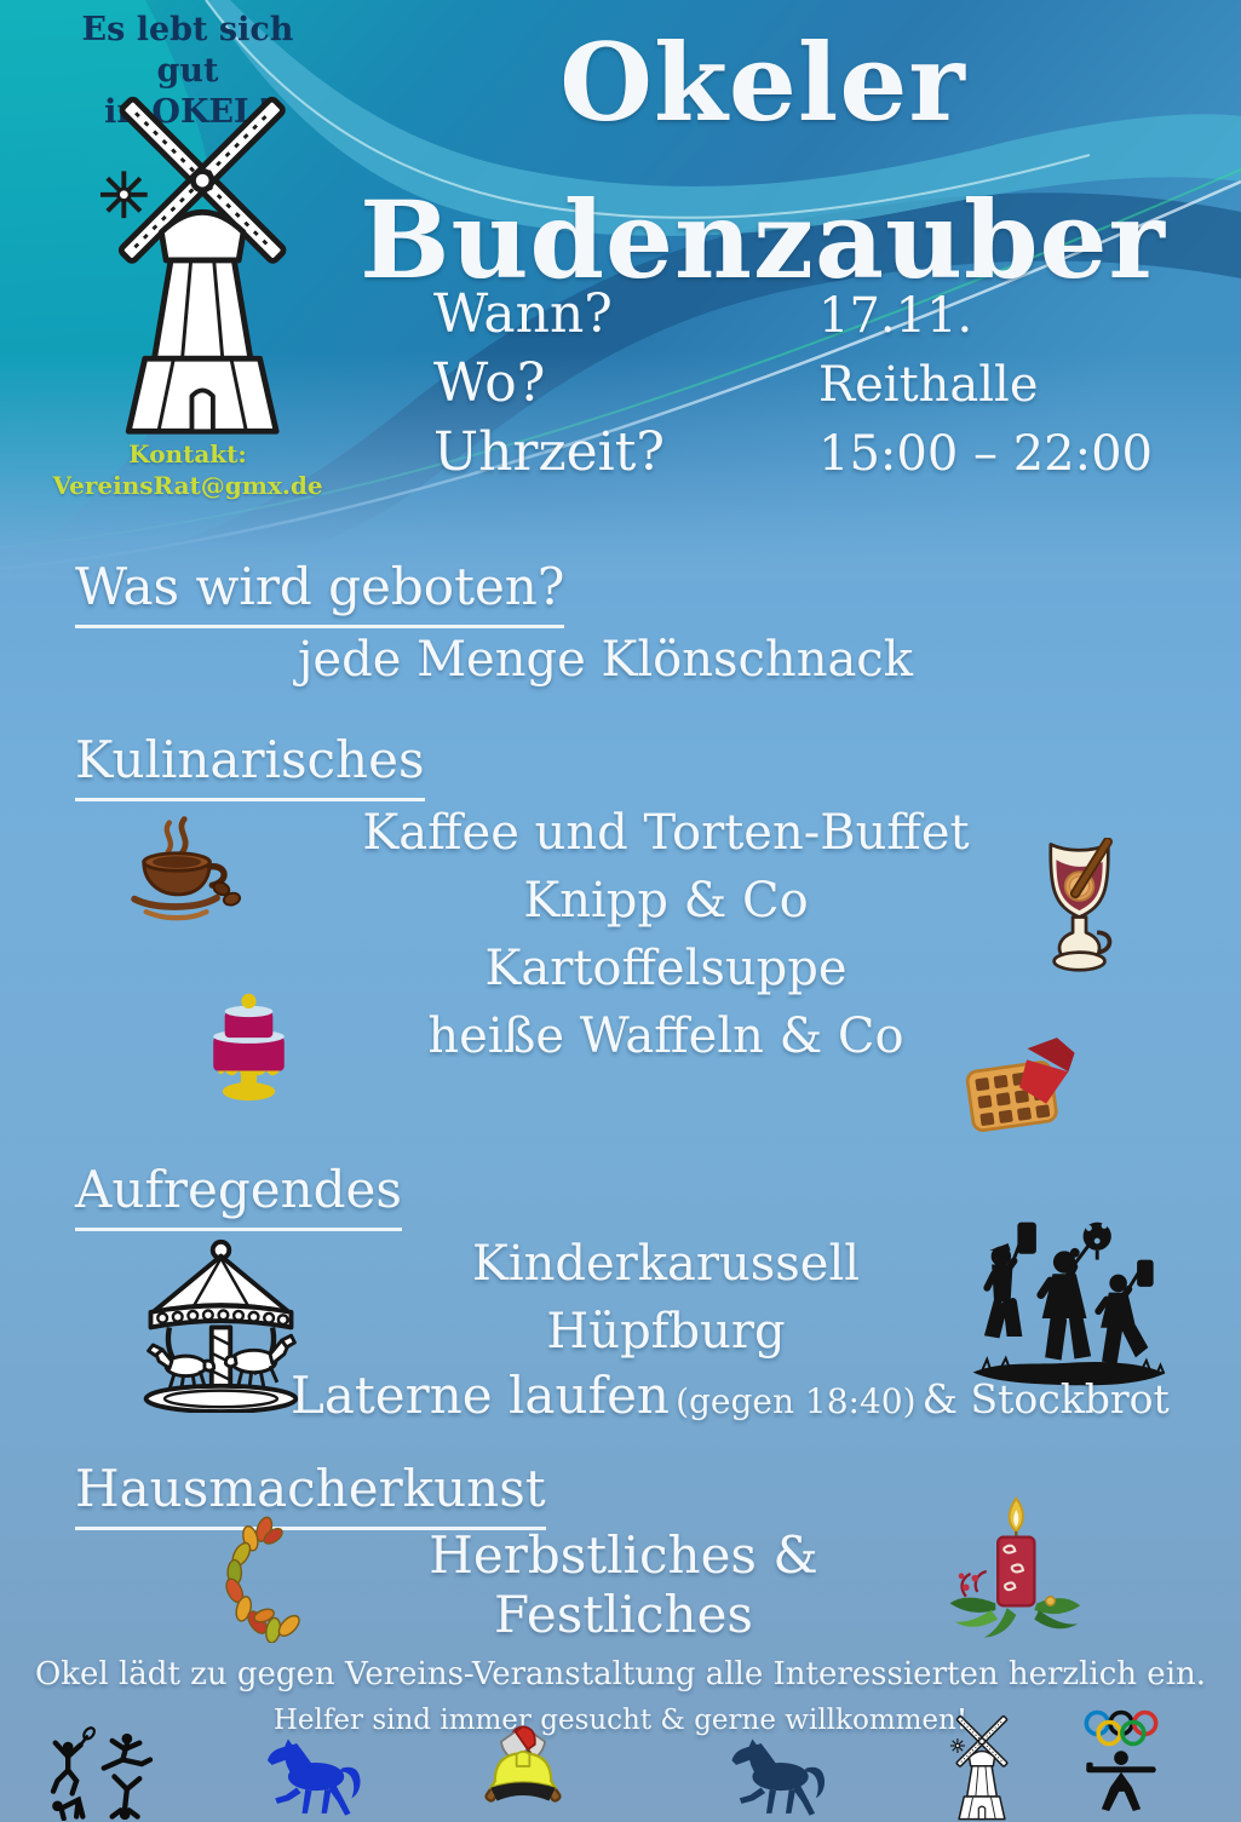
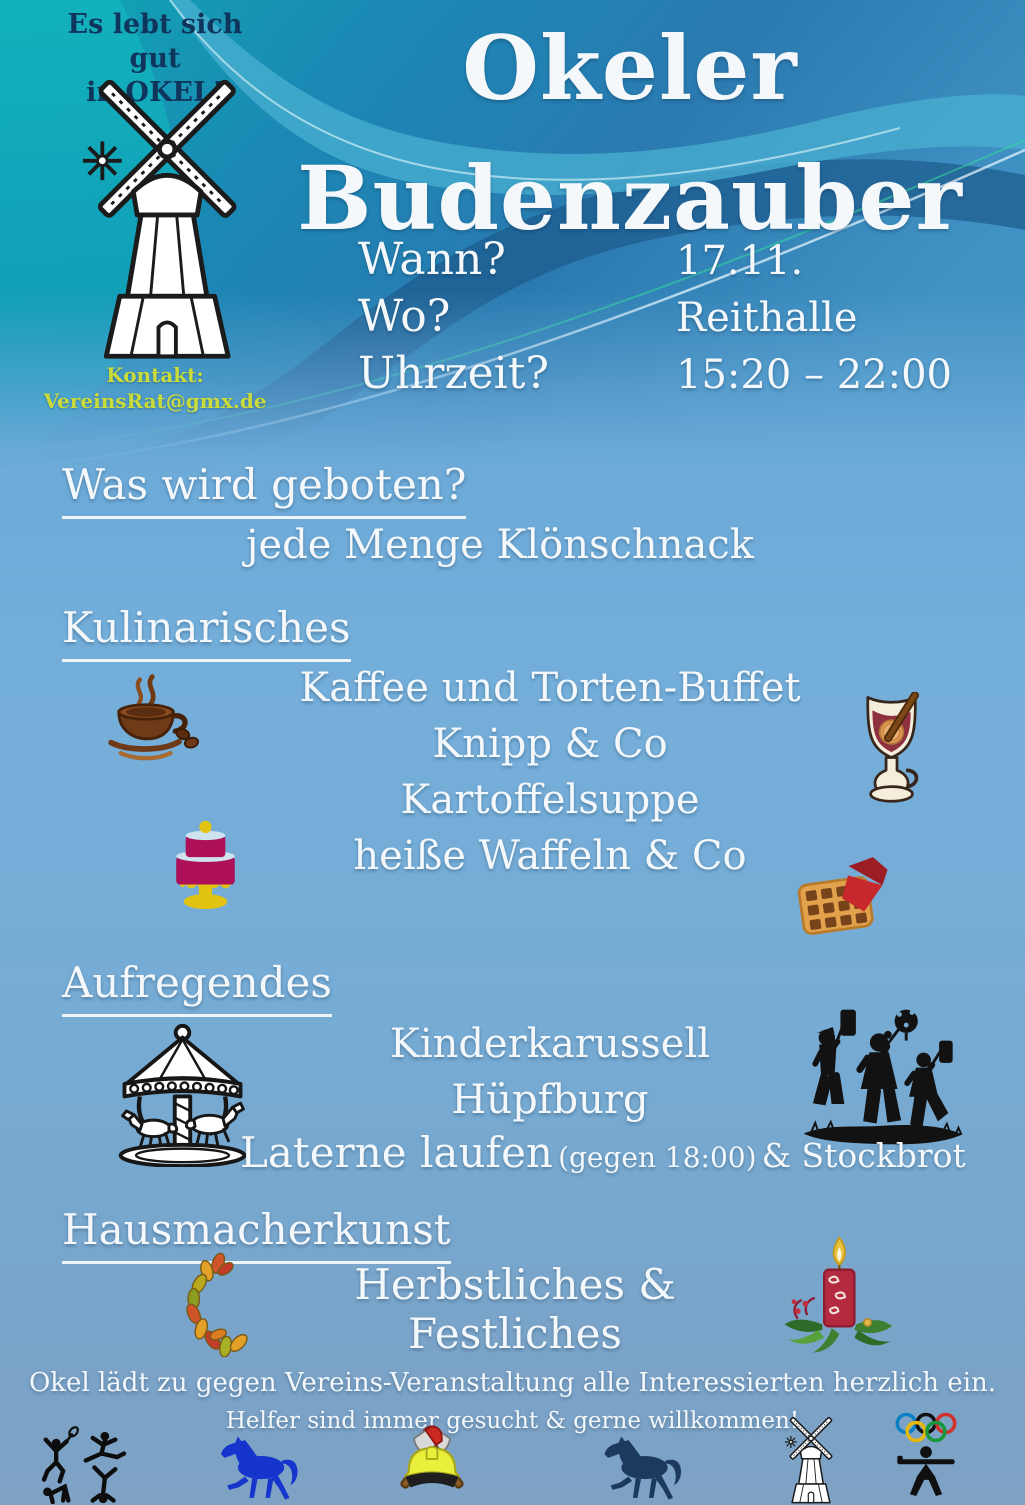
  Es lebt sich gut
  i OKEL
  Kontakt:
  VereinsRat@gmx.de
  Okeler
  Budenzauber
  Wann?
  17.11.
  Wo?
  Reithalle
  Uhrzeit?
- 15:00 – 22:00
+ 15:20 – 22:00
  Was wird geboten?
  jede Menge Klönschnack
  Kulinarisches
  Kaffee und Torten-Buffet
  Knipp & Co
  Kartoffelsuppe
  heiße Waffeln & Co
  Aufregendes
  Kinderkarussell
  Hüpfburg
- Laterne laufen (gegen 18:40) & Stockbrot
+ Laterne laufen (gegen 18:00) & Stockbrot
  Hausmacherkunst
  Herbstliches & Festliches
  Okel lädt zu gegen Vereins-Veranstaltung alle Interessierten herzlich ein.
  Helfer sind immer gesucht & gerne willkommen
